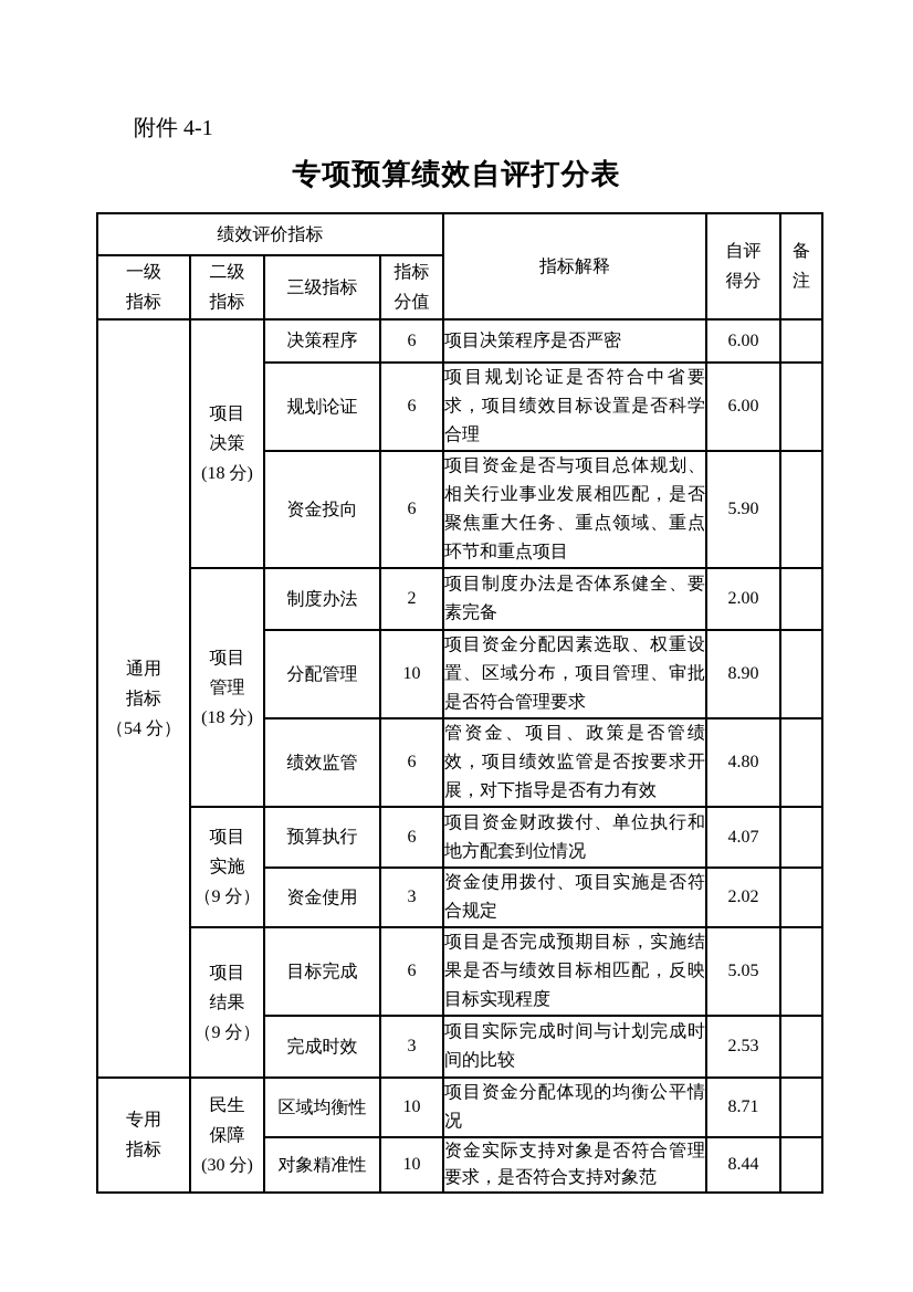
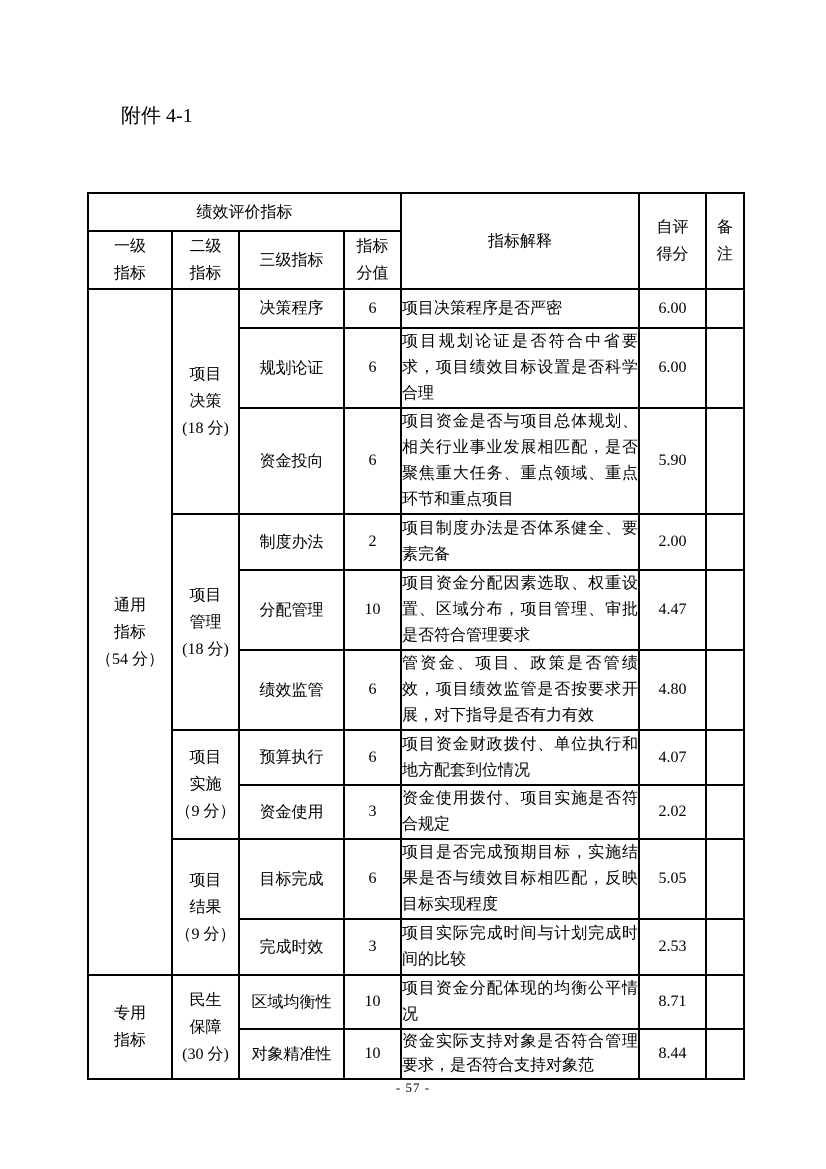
  附件 4-1
- 专项预算绩效自评打分表
  绩效评价指标	指标解释	自评得分	备注
  一级指标	二级指标	三级指标	指标分值
  通用指标（54 分）	项目决策(18 分)	决策程序	6	项目决策程序是否严密	6.00
  规划论证	6	项目规划论证是否符合中省要求，项目绩效目标设置是否科学合理	6.00
  资金投向	6	项目资金是否与项目总体规划、相关行业事业发展相匹配，是否聚焦重大任务、重点领域、重点环节和重点项目	5.90
  项目管理(18 分)	制度办法	2	项目制度办法是否体系健全、要素完备	2.00
- 分配管理	10	项目资金分配因素选取、权重设置、区域分布，项目管理、审批是否符合管理要求	8.90
+ 分配管理	10	项目资金分配因素选取、权重设置、区域分布，项目管理、审批是否符合管理要求	4.47
  绩效监管	6	管资金、项目、政策是否管绩效，项目绩效监管是否按要求开展，对下指导是否有力有效	4.80
  项目实施（9 分）	预算执行	6	项目资金财政拨付、单位执行和地方配套到位情况	4.07
  资金使用	3	资金使用拨付、项目实施是否符合规定	2.02
  项目结果（9 分）	目标完成	6	项目是否完成预期目标，实施结果是否与绩效目标相匹配，反映目标实现程度	5.05
  完成时效	3	项目实际完成时间与计划完成时间的比较	2.53
  专用指标	民生保障(30 分)	区域均衡性	10	项目资金分配体现的均衡公平情况	8.71
  对象精准性	10	资金实际支持对象是否符合管理要求，是否符合支持对象范	8.44
+ - 57 -
